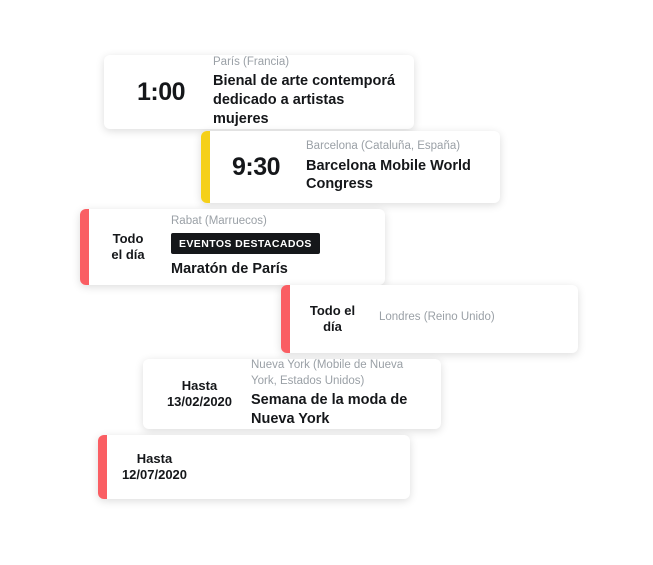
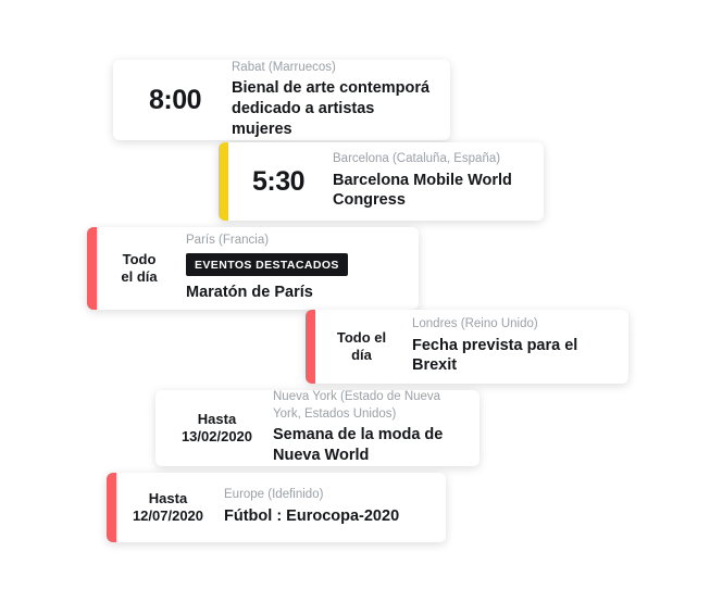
- 1:00
+ 8:00
- París (Francia)
+ Rabat (Marruecos)
  Bienal de arte contemporá dedicado a artistas mujeres
- 9:30
+ 5:30
  Barcelona (Cataluña, España)
  Barcelona Mobile World Congress
  Todo
  el día
- Rabat (Marruecos)
+ París (Francia)
  EVENTOS DESTACADOS
  Maratón de París
  Todo el
  día
  Londres (Reino Unido)
+ Fecha prevista para el Brexit
  Hasta
  13/02/2020
- Nueva York (Mobile de Nueva York, Estados Unidos)
+ Nueva York (Estado de Nueva York, Estados Unidos)
- Semana de la moda de Nueva York
+ Semana de la moda de Nueva World
  Hasta
  12/07/2020
+ Europe (Idefinido)
+ Fútbol : Eurocopa-2020
